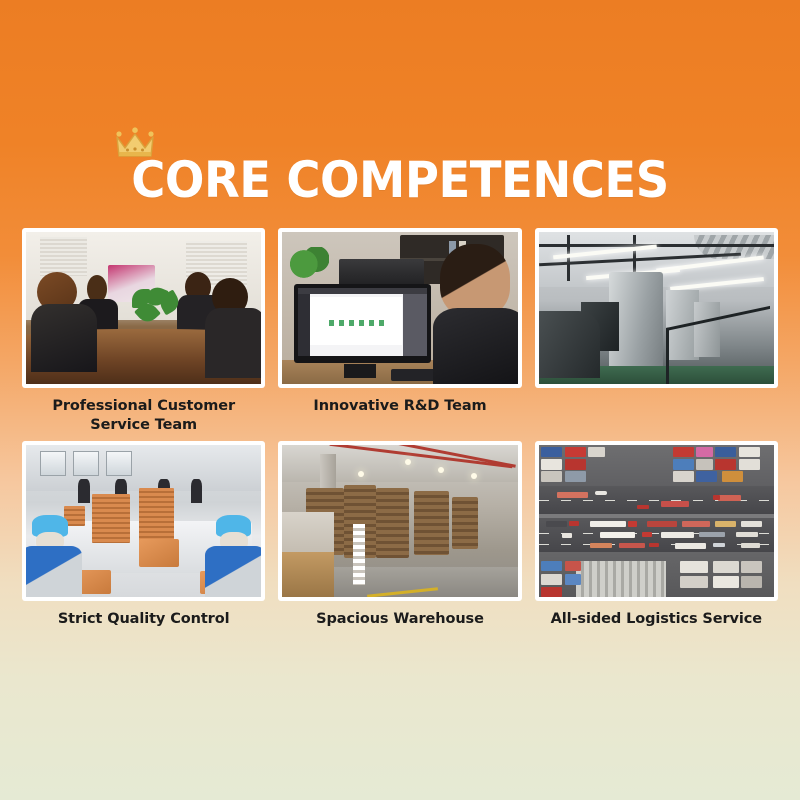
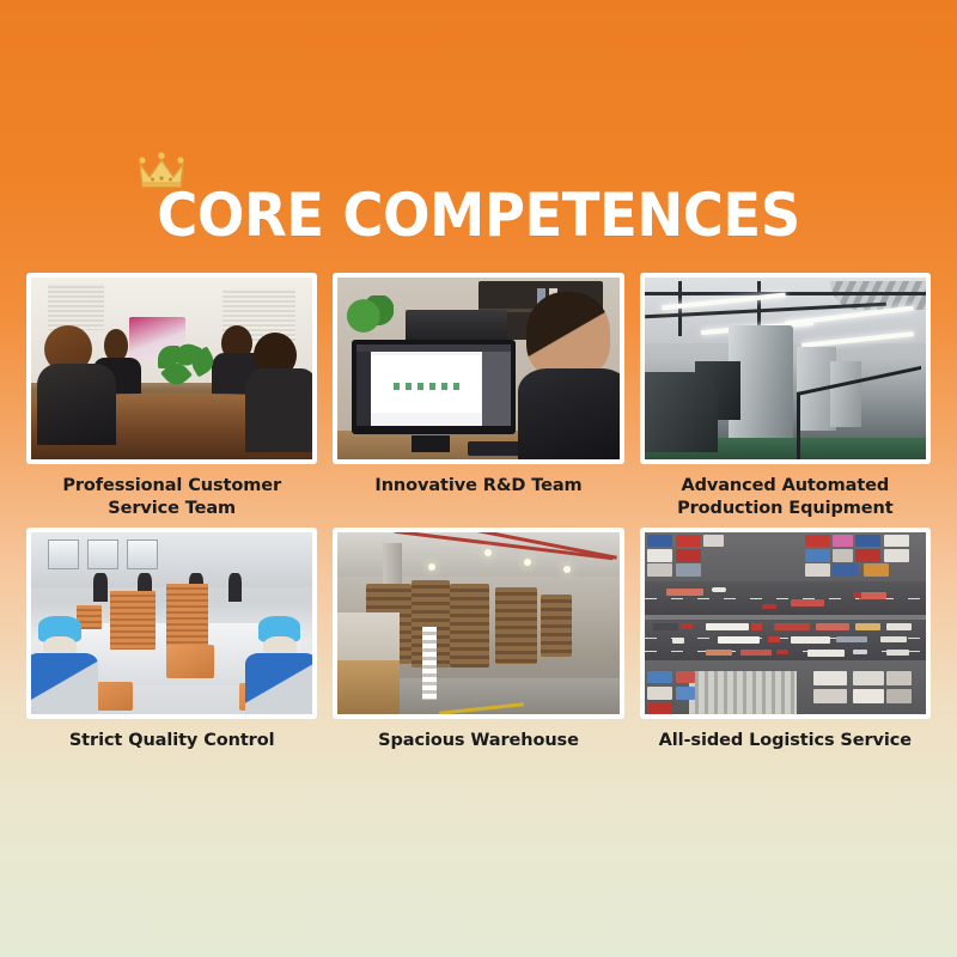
  CORE COMPETENCES
  Professional Customer
  Service Team
  Innovative R&D Team
+ Advanced Automated
+ Production Equipment
  Strict Quality Control
  Spacious Warehouse
  All-sided Logistics Service
